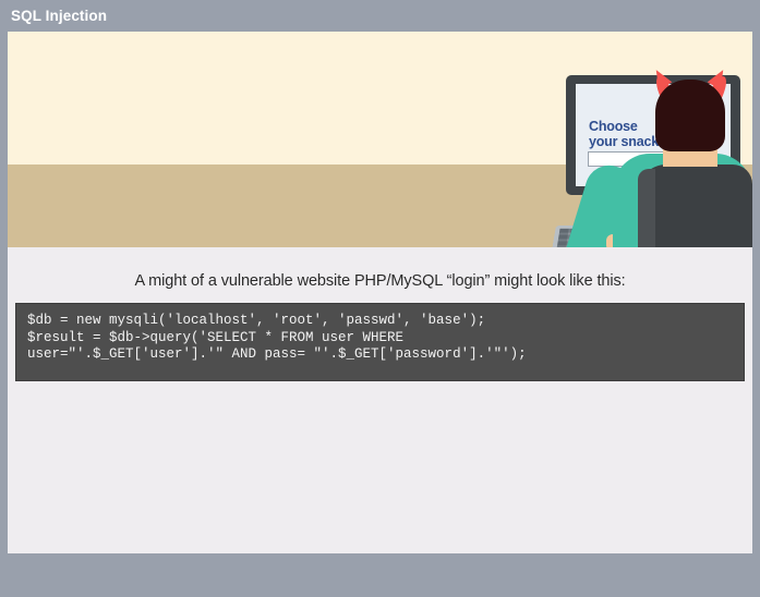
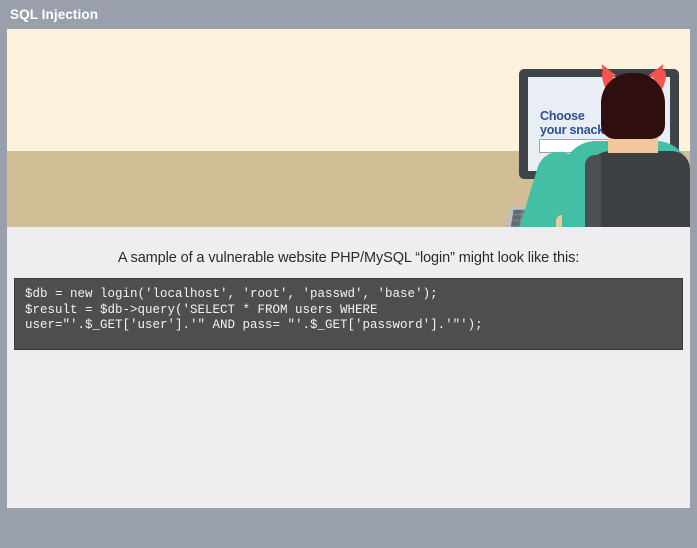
  SQL Injection
  Choose
  your snack
- A might of a vulnerable website PHP/MySQL “login” might look like this:
+ A sample of a vulnerable website PHP/MySQL “login” might look like this:
- $db = new mysqli('localhost', 'root', 'passwd', 'base');
+ $db = new login('localhost', 'root', 'passwd', 'base');
- $result = $db->query('SELECT * FROM user WHERE
+ $result = $db->query('SELECT * FROM users WHERE
  user="'.$_GET['user'].'" AND pass= "'.$_GET['password'].'"');
